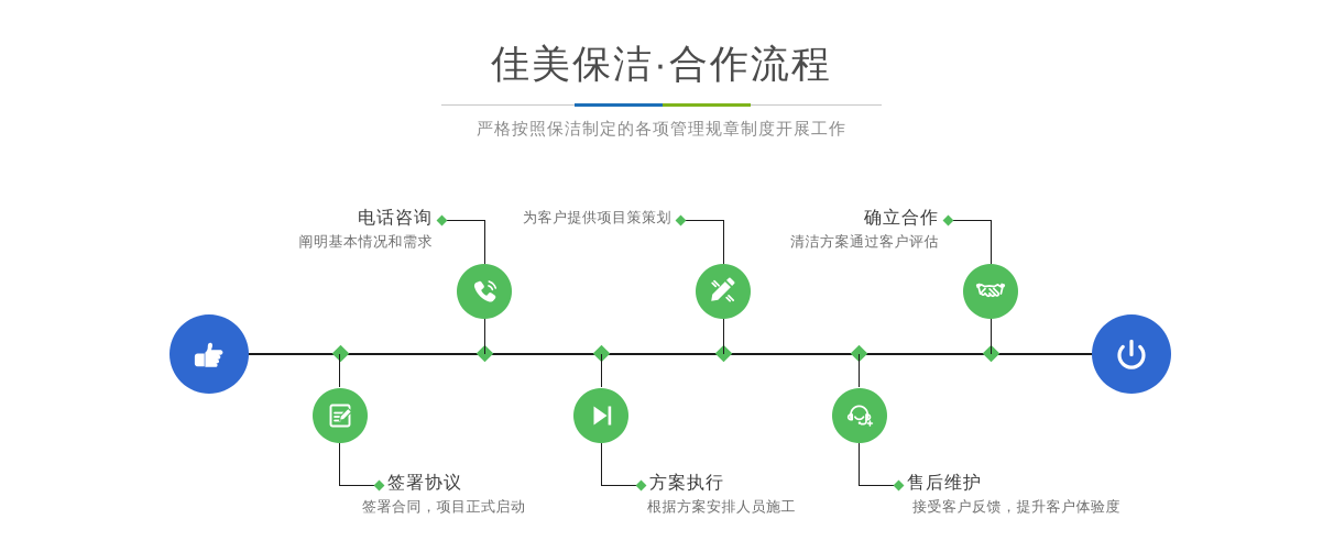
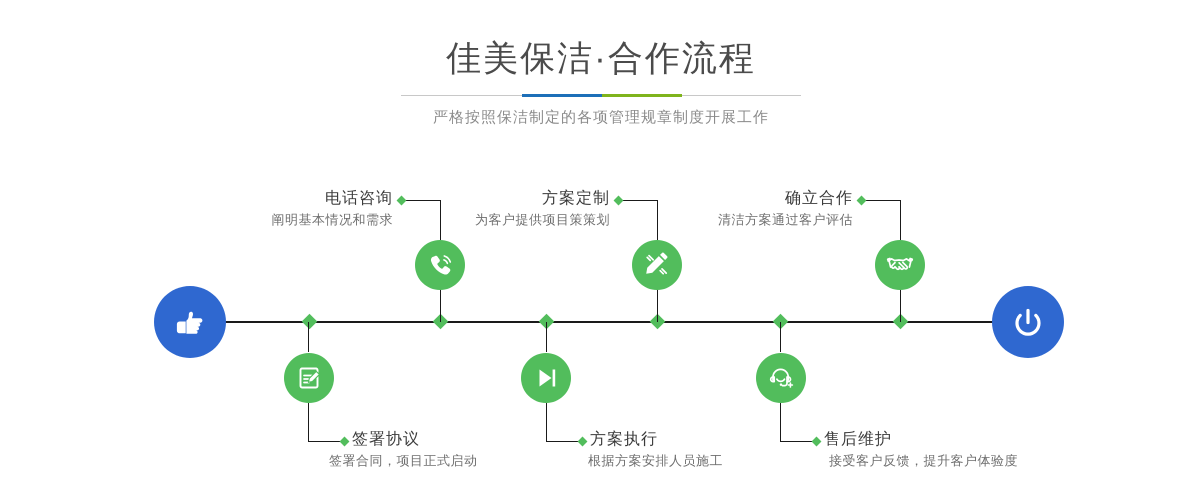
  佳美保洁·合作流程
  严格按照保洁制定的各项管理规章制度开展工作
  电话咨询
  阐明基本情况和需求
  签署协议
  签署合同，项目正式启动
+ 方案定制
  为客户提供项目策策划
  方案执行
  根据方案安排人员施工
  确立合作
  清洁方案通过客户评估
  售后维护
  接受客户反馈，提升客户体验度
